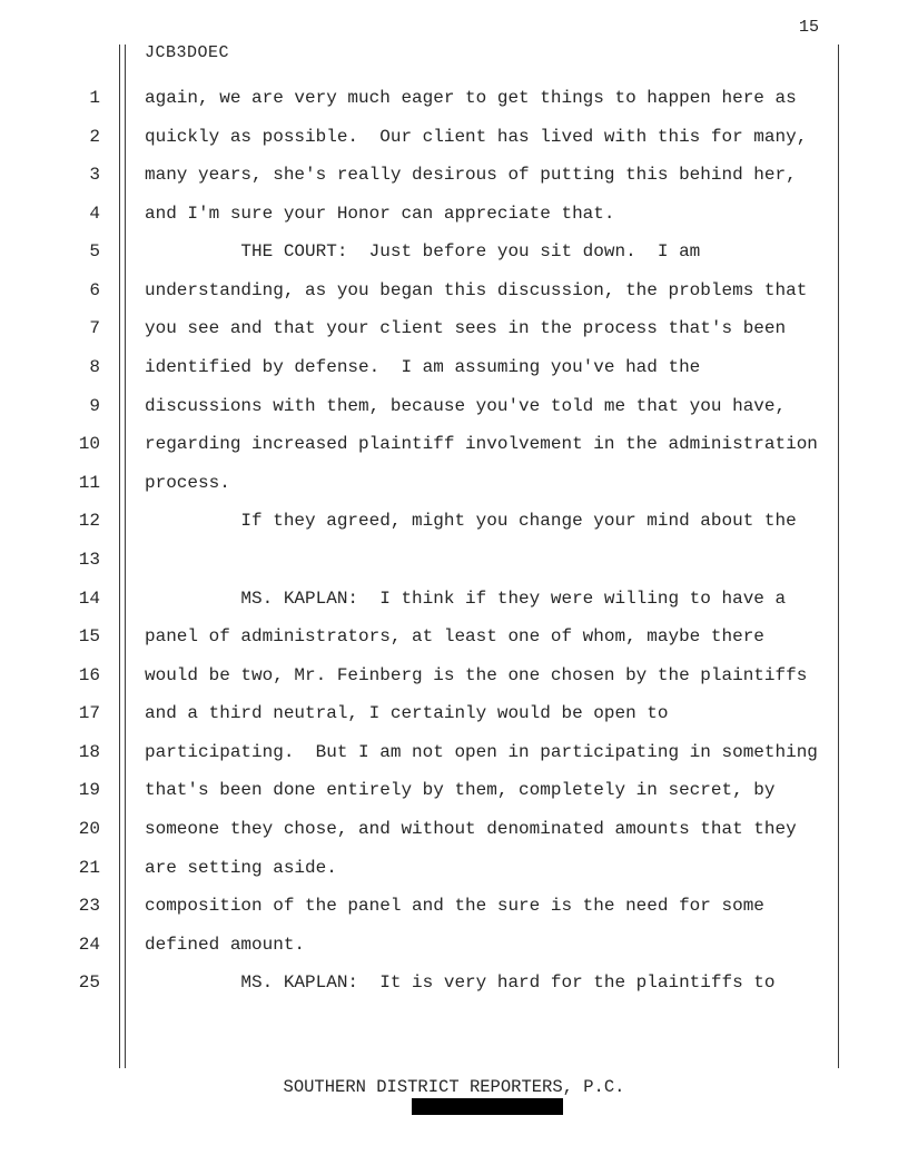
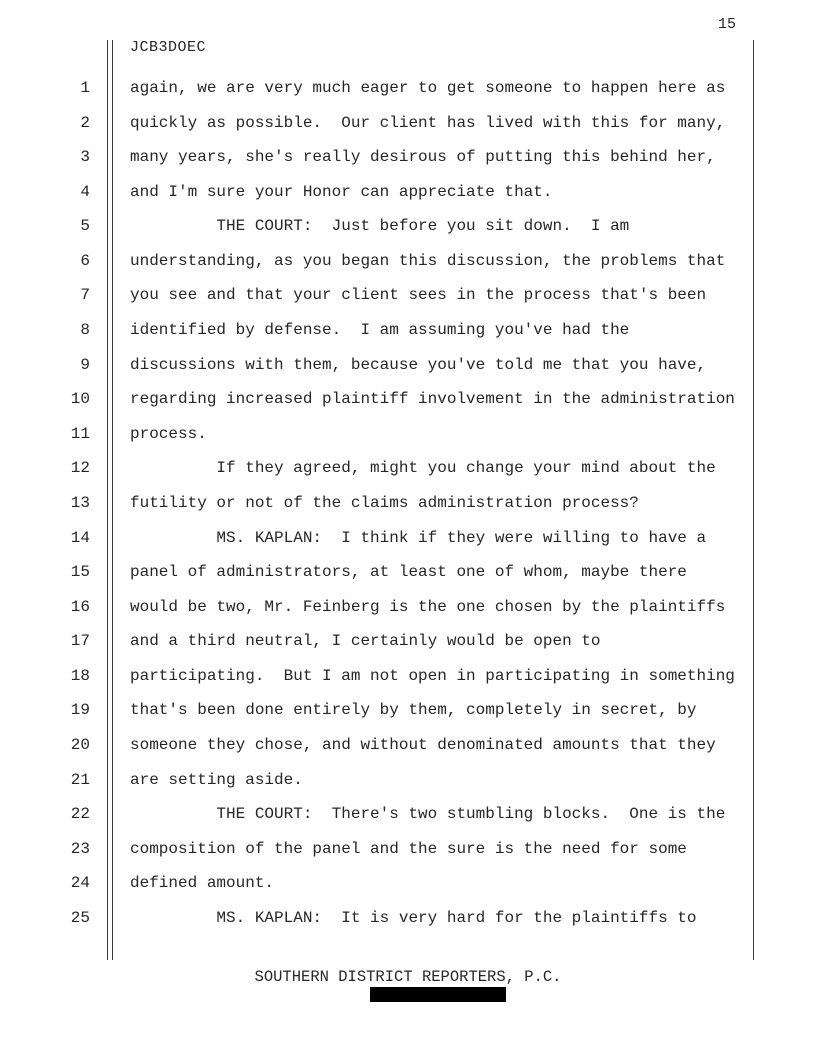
  15
  JCB3DOEC
  1
- again, we are very much eager to get things to happen here as
+ again, we are very much eager to get someone to happen here as
  2
  quickly as possible. Our client has lived with this for many,
  3
  many years, she's really desirous of putting this behind her,
  4
  and I'm sure your Honor can appreciate that.
  5
  THE COURT: Just before you sit down. I am
  6
  understanding, as you began this discussion, the problems that
  7
  you see and that your client sees in the process that's been
  8
  identified by defense. I am assuming you've had the
  9
  discussions with them, because you've told me that you have,
  10
  regarding increased plaintiff involvement in the administration
  11
  process.
  12
  If they agreed, might you change your mind about the
  13
+ futility or not of the claims administration process?
  14
  MS. KAPLAN: I think if they were willing to have a
  15
  panel of administrators, at least one of whom, maybe there
  16
  would be two, Mr. Feinberg is the one chosen by the plaintiffs
  17
  and a third neutral, I certainly would be open to
  18
  participating. But I am not open in participating in something
  19
  that's been done entirely by them, completely in secret, by
  20
  someone they chose, and without denominated amounts that they
  21
  are setting aside.
+ 22
+ THE COURT: There's two stumbling blocks. One is the
  23
  composition of the panel and the sure is the need for some
  24
  defined amount.
  25
  MS. KAPLAN: It is very hard for the plaintiffs to
  SOUTHERN DISTRICT REPORTERS, P.C.
